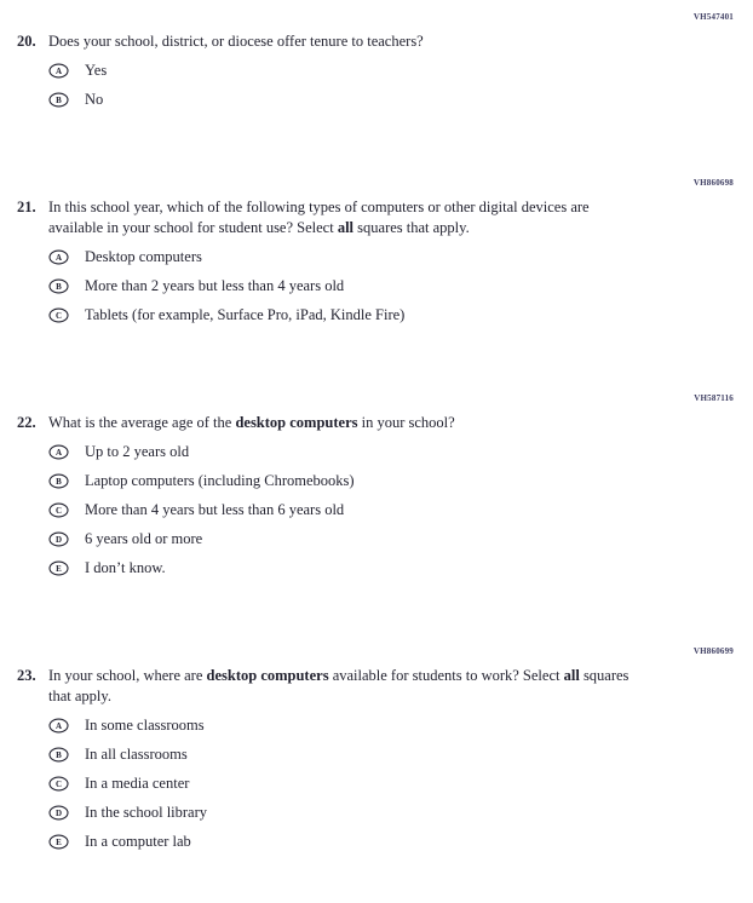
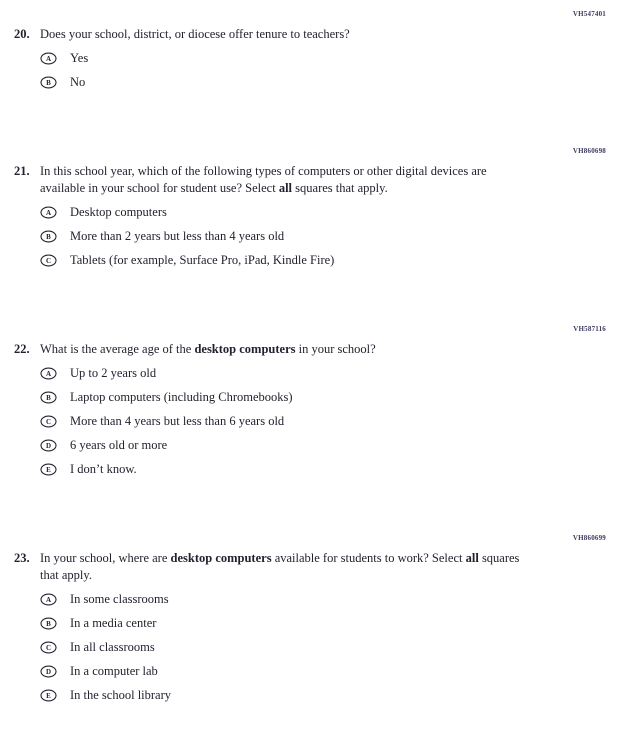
  VH547401
  20.
  Does your school, district, or diocese offer tenure to teachers?
  A
  Yes
  B
  No
  VH860698
  21.
  In this school year, which of the following types of computers or other digital devices are available in your school for student use? Select all squares that apply.
  A
  Desktop computers
  B
  More than 2 years but less than 4 years old
  C
  Tablets (for example, Surface Pro, iPad, Kindle Fire)
  VH587116
  22.
  What is the average age of the desktop computers in your school?
  A
  Up to 2 years old
  B
  Laptop computers (including Chromebooks)
  C
  More than 4 years but less than 6 years old
  D
  6 years old or more
  E
  I don’t know.
  VH860699
  23.
  In your school, where are desktop computers available for students to work? Select all squares that apply.
  A
  In some classrooms
  B
- In all classrooms
+ In a media center
  C
- In a media center
+ In all classrooms
  D
- In the school library
+ In a computer lab
  E
- In a computer lab
+ In the school library
